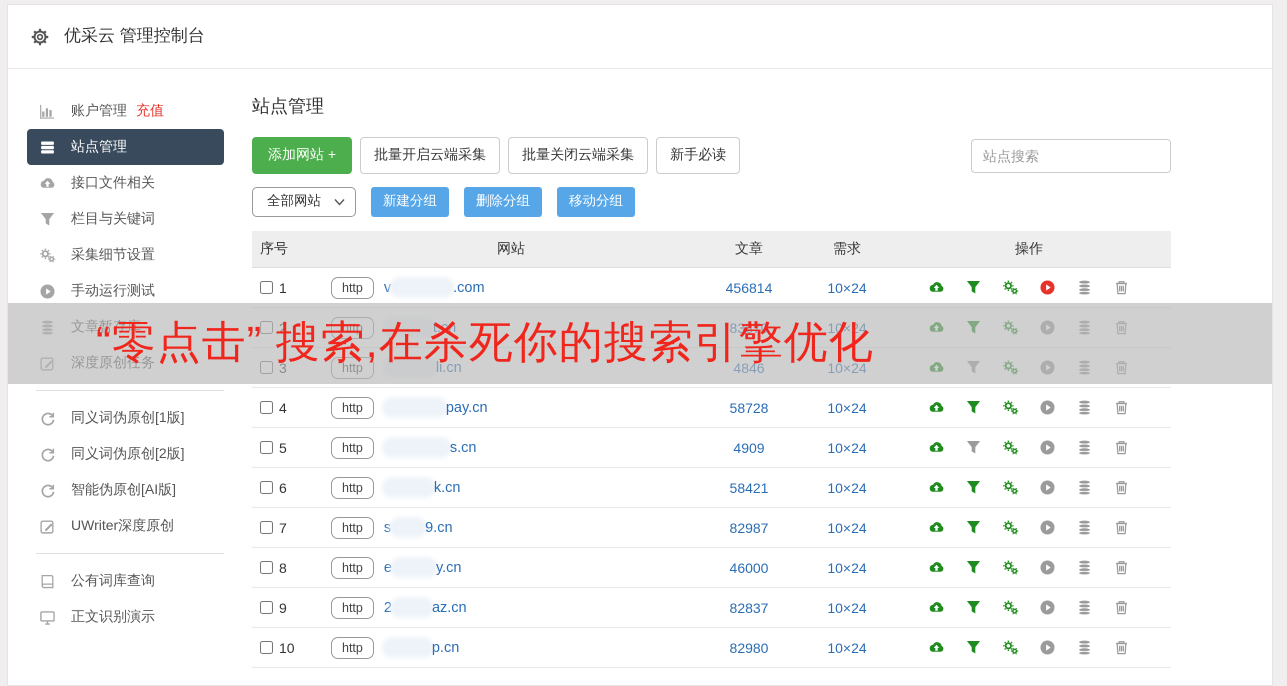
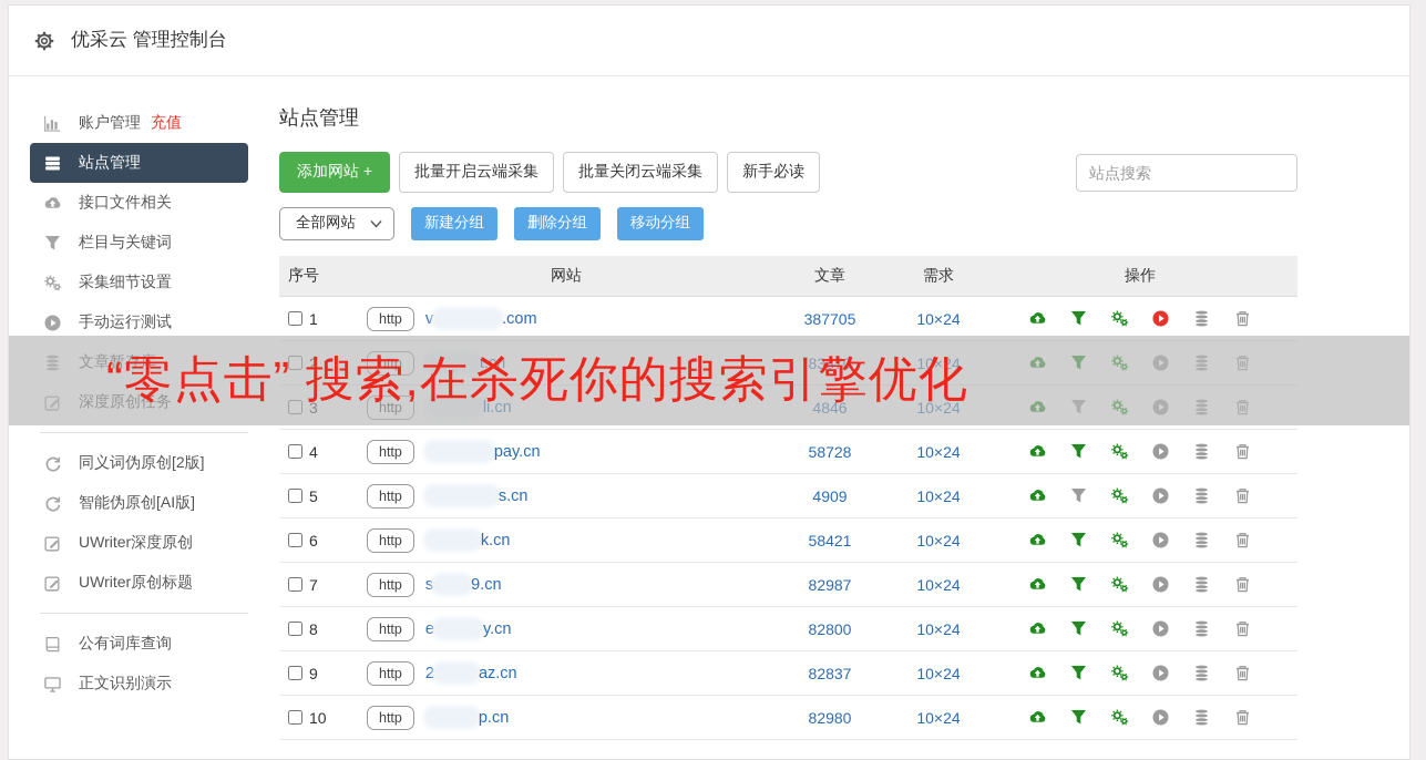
  优采云 管理控制台
  账户管理
  充值
  站点管理
  接口文件相关
  栏目与关键词
  采集细节设置
  手动运行测试
  文章暂存库
  深度原创任务
- 同义词伪原创[1版]
  同义词伪原创[2版]
  智能伪原创[AI版]
  UWriter深度原创
+ UWriter原创标题
  公有词库查询
  正文识别演示
  站点管理
  添加网站 +
  批量开启云端采集
  批量关闭云端采集
  新手必读
  站点搜索
  全部网站
  新建分组
  删除分组
  移动分组
  序号
  网站
  文章
  需求
  操作
  1
  http
  v
  .com
- 456814
+ 387705
  10×24
  2
  http
  t.cn
  83870
  10×24
  3
  http
  li.cn
  4846
  10×24
  4
  http
  pay.cn
  58728
  10×24
  5
  http
  s.cn
  4909
  10×24
  6
  http
  k.cn
  58421
  10×24
  7
  http
  s
  9.cn
  82987
  10×24
  8
  http
  e
  y.cn
- 46000
+ 82800
  10×24
  9
  http
  2
  az.cn
  82837
  10×24
  10
  http
  p.cn
  82980
  10×24
  “零点击” 搜索,在杀死你的搜索引擎优化
